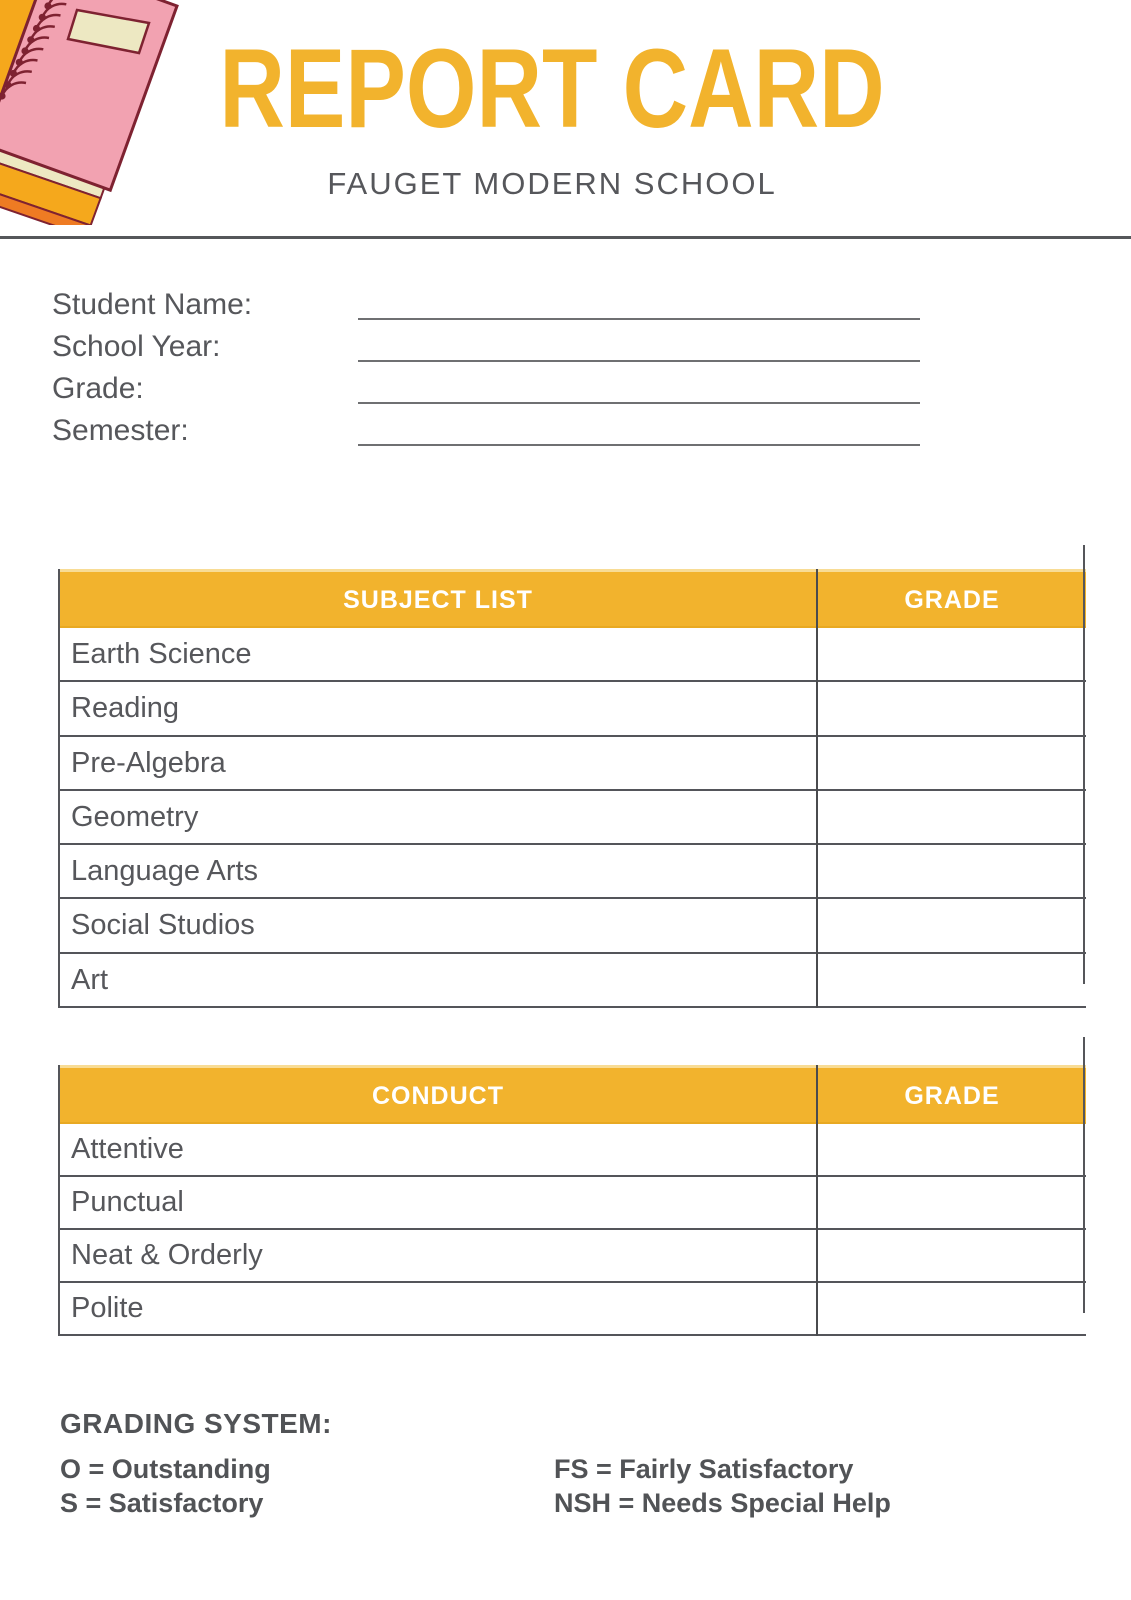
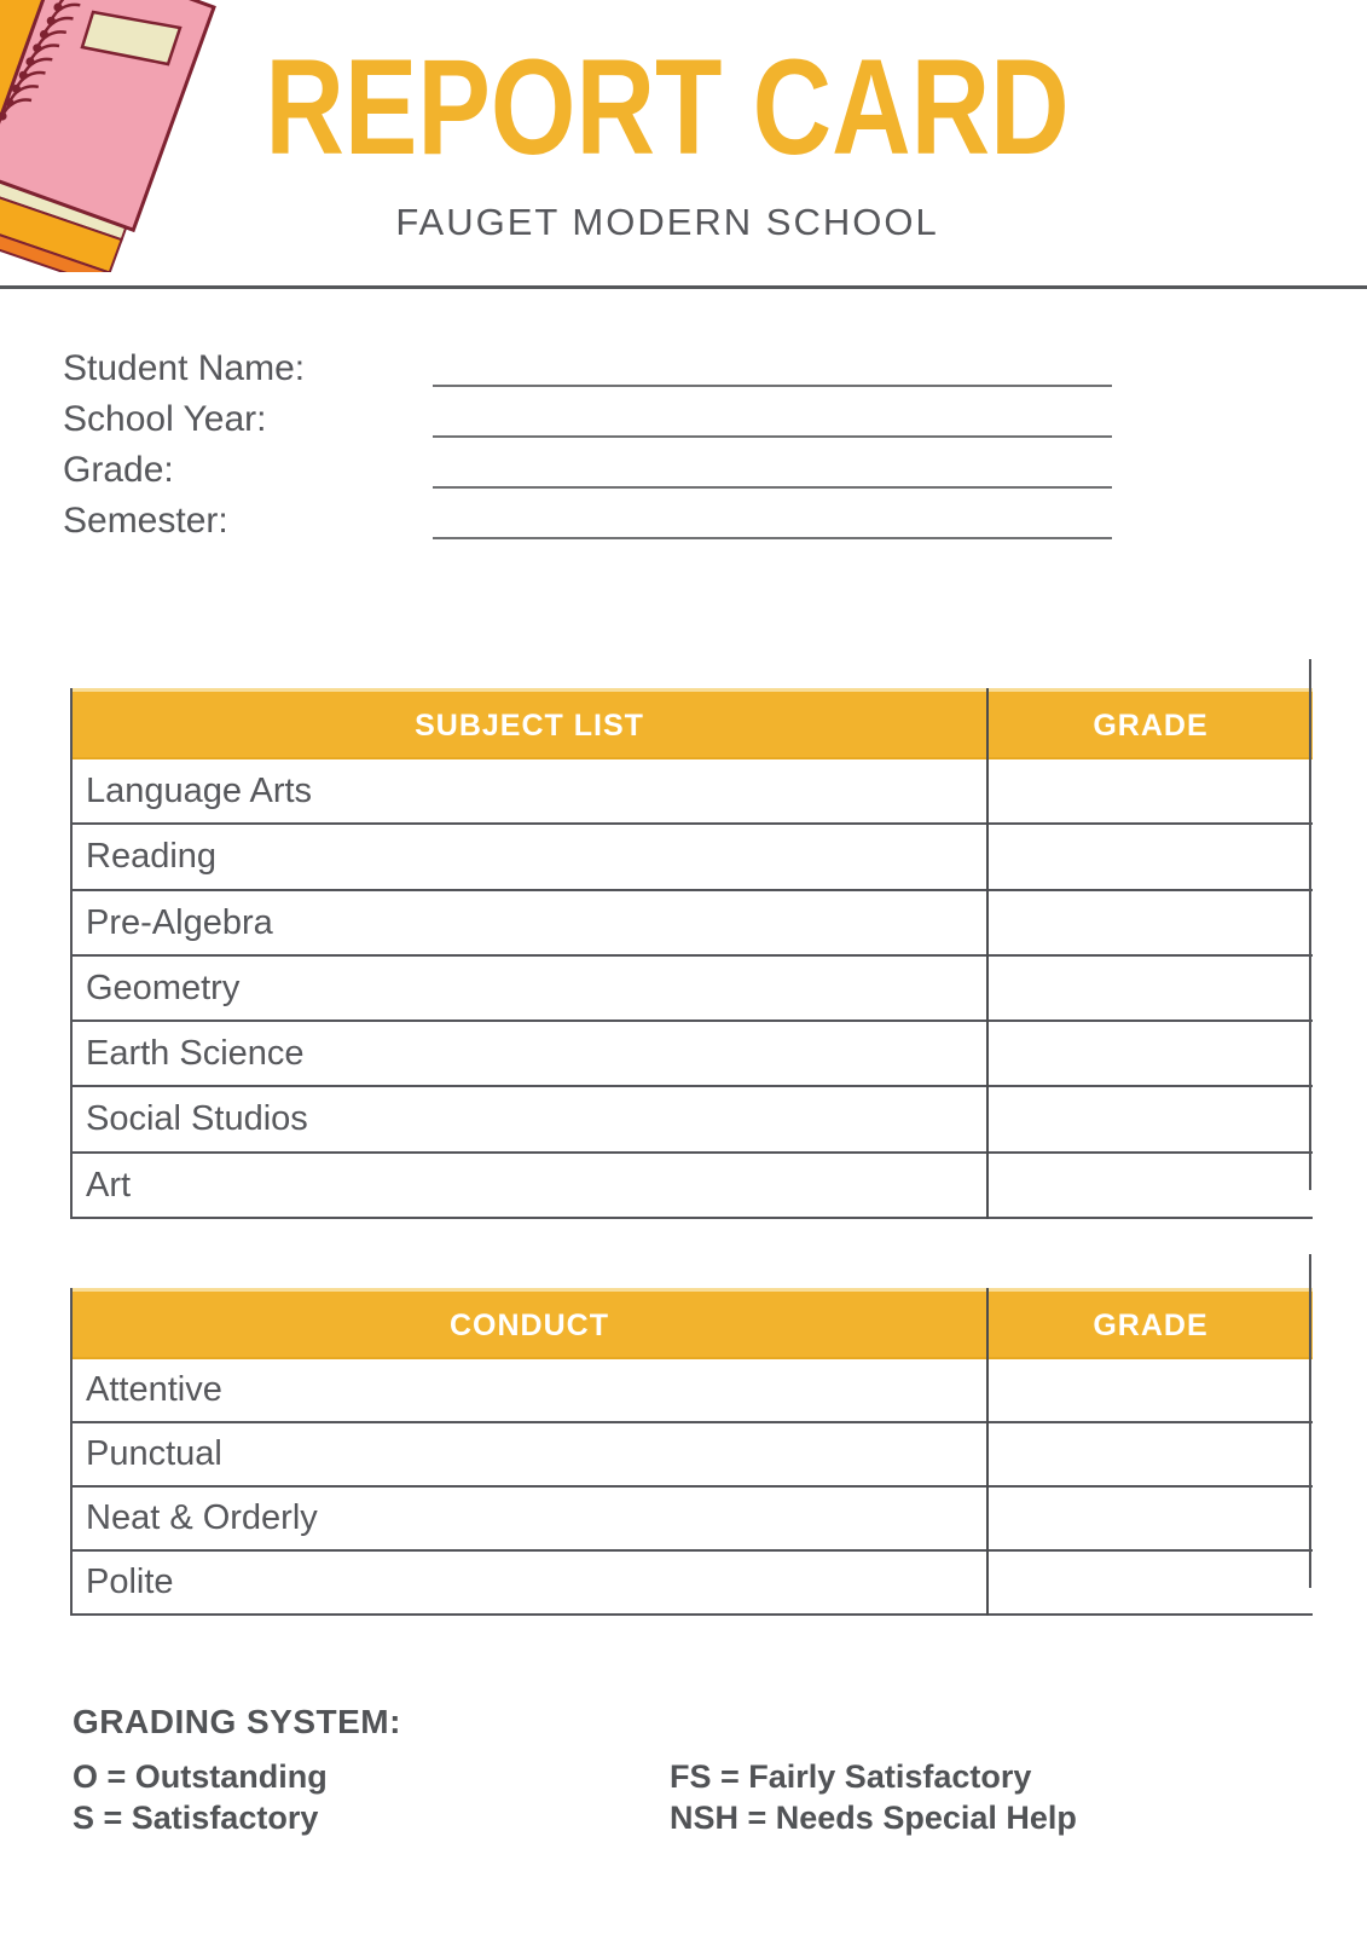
  REPORT CARD
  FAUGET MODERN SCHOOL
  Student Name:
  School Year:
  Grade:
  Semester:
  SUBJECT LIST
  GRADE
- Earth Science
+ Language Arts
  Reading
  Pre-Algebra
  Geometry
- Language Arts
+ Earth Science
  Social Studios
  Art
  CONDUCT
  GRADE
  Attentive
  Punctual
  Neat & Orderly
  Polite
  GRADING SYSTEM:
  O = Outstanding
  S = Satisfactory
  FS = Fairly Satisfactory
  NSH = Needs Special Help
